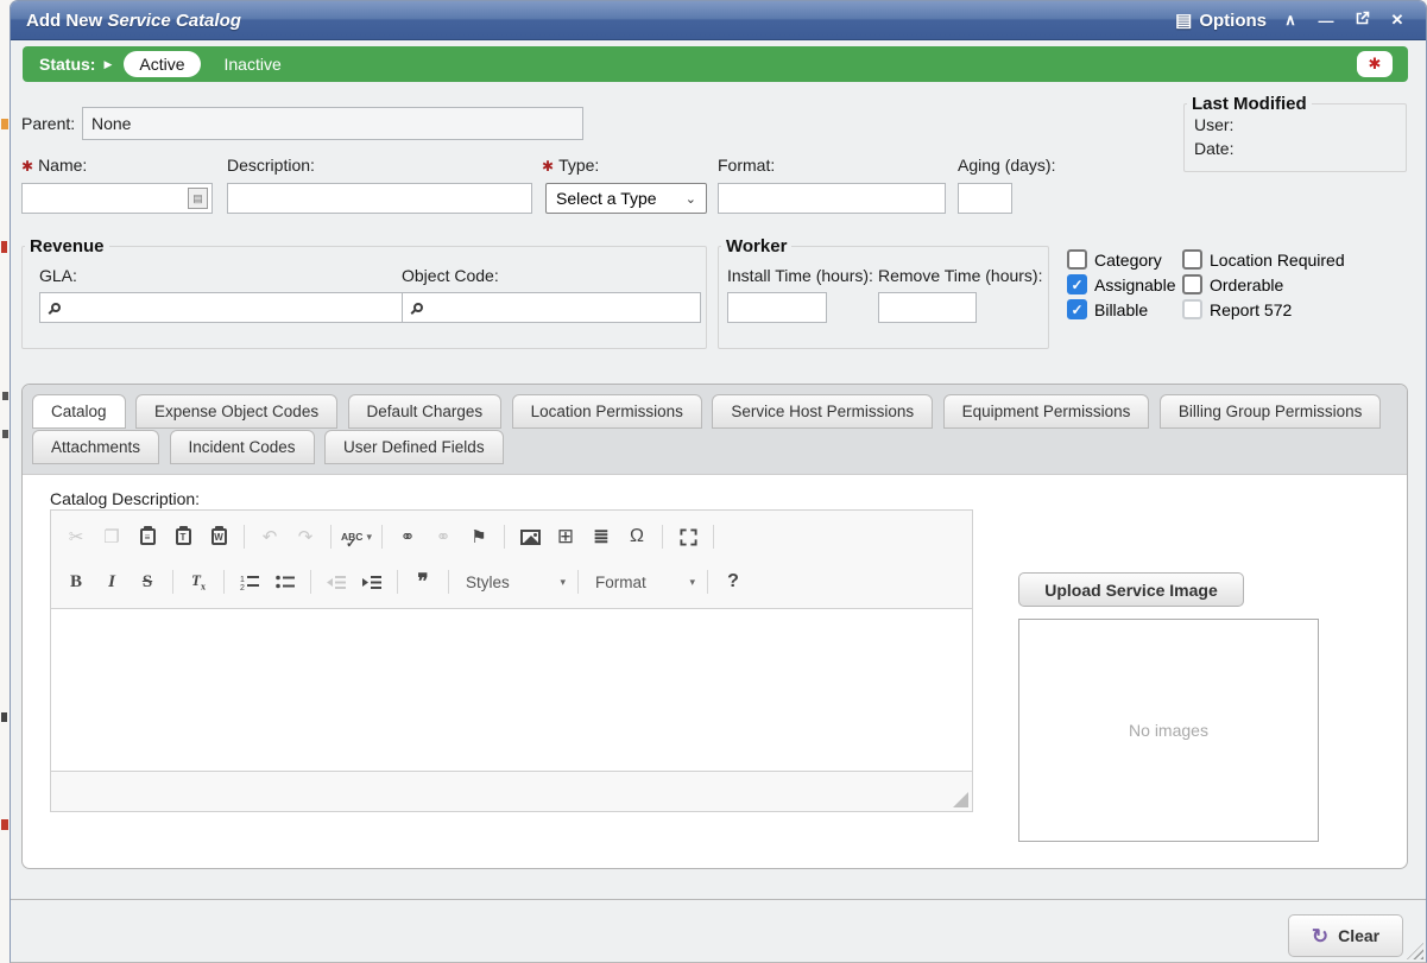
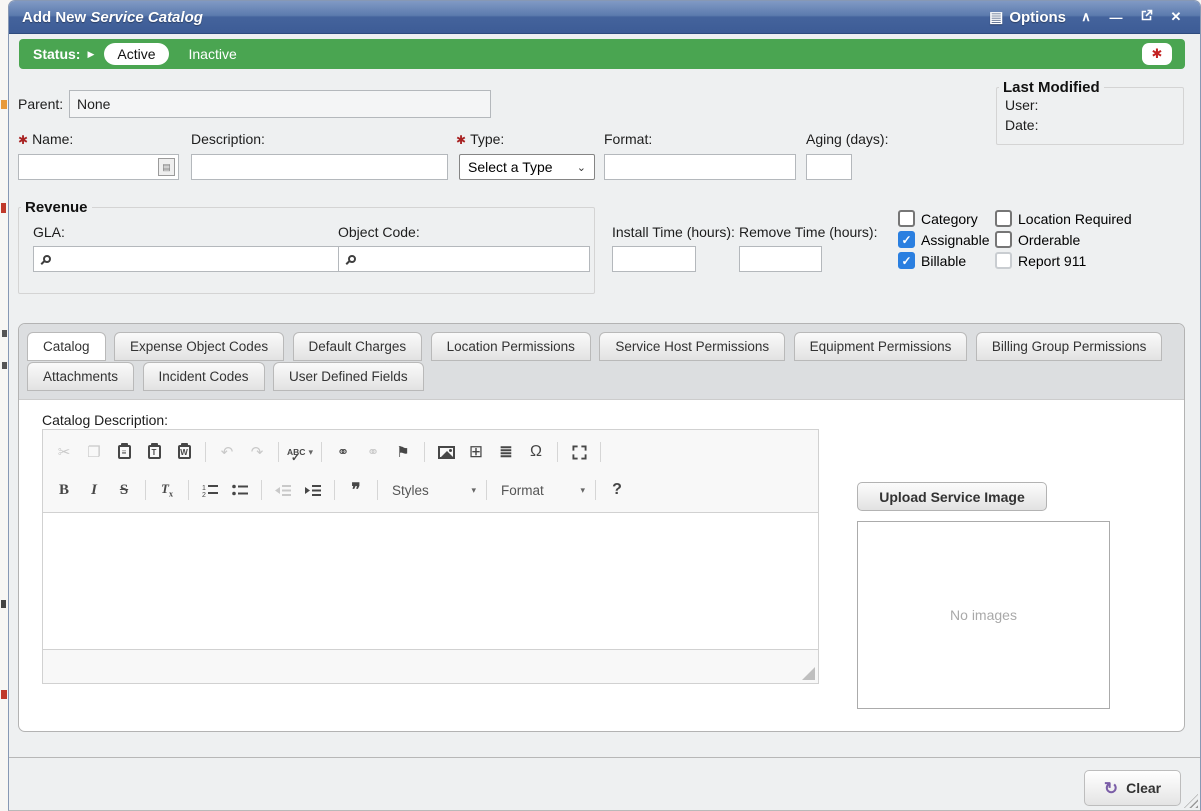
  Add New Service Catalog
  ▤
  Options
  ∧
  —
  ✕
  Status:
  ▶
  Active
  Inactive
  ✱
  Parent:
  None
  Last Modified
  User:
  Date:
  ✱ Name:
  ▤
  Description:
  ✱ Type:
  Select a Type
  ⌄
  Format:
  Aging (days):
  Revenue
  GLA:
  Object Code:
- Worker
  Install Time (hours):
  Remove Time (hours):
  Category
  ✓
  Assignable
  ✓
  Billable
  Location Required
  Orderable
- Report 572
+ Report 911
  Catalog Expense Object Codes Default Charges Location Permissions Service Host Permissions Equipment Permissions Billing Group Permissions
  Attachments Incident Codes User Defined Fields
  Catalog Description:
  ✂
  ❐
  ≡
  T
  W
  ↶
  ↷
  ABC
  ▾
  ⚭
  ⚭
  ⚑
  ⊞
  ≣
  Ω
  B
  I
  S
  Tx
  ❞
  Styles
  ▾
  Format
  ▾
  ?
  Upload Service Image
  No images
  ↻
  Clear
